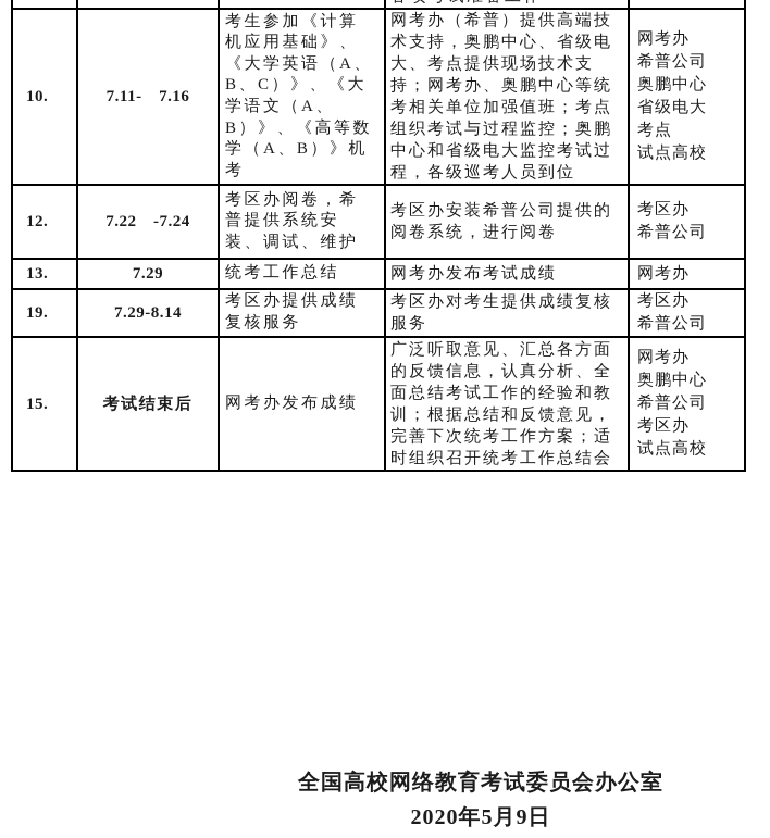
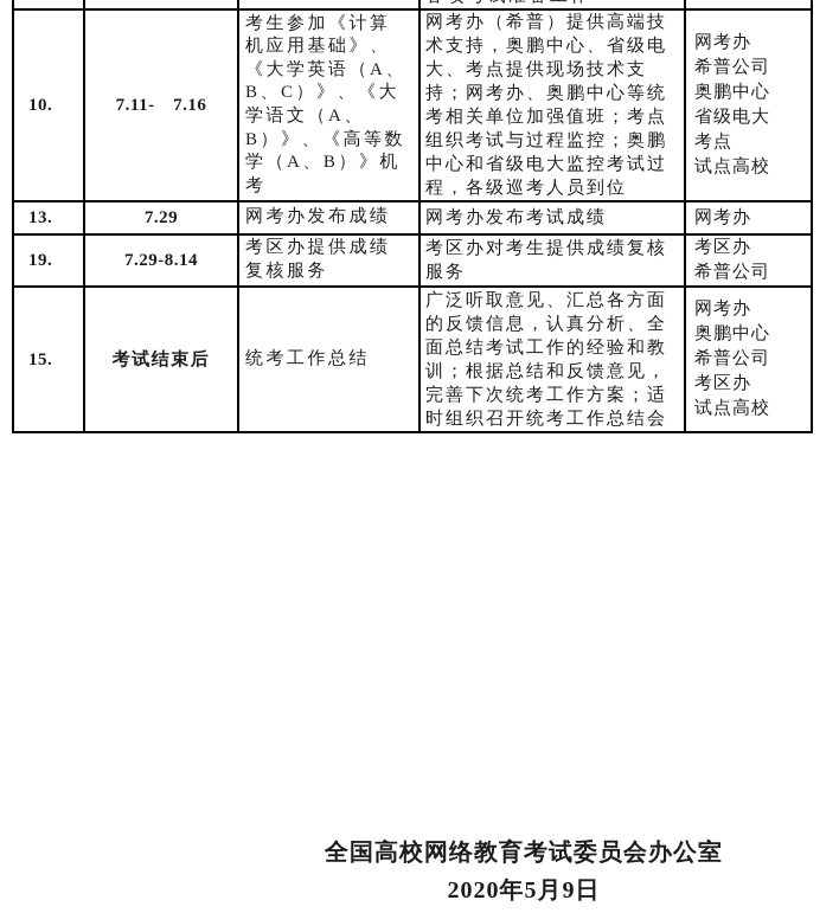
  10.	7.11- 7.16	考生参加《计算 机应用基础》、 《大学英语（A、 B、C）》、《大 学语文（A、 B）》、《高等数 学（A、B）》机 考	网考办（希普）提供高端技 术支持，奥鹏中心、省级电 大、考点提供现场技术支 持；网考办、奥鹏中心等统 考相关单位加强值班；考点 组织考试与过程监控；奥鹏 中心和省级电大监控考试过 程，各级巡考人员到位	网考办 希普公司 奥鹏中心 省级电大 考点 试点高校
- 12.	7.22 -7.24	考区办阅卷，希 普提供系统安 装、调试、维护	考区办安装希普公司提供的 阅卷系统，进行阅卷	考区办 希普公司
- 13.	7.29	统考工作总结	网考办发布考试成绩	网考办
+ 13.	7.29	网考办发布成绩	网考办发布考试成绩	网考办
  19.	7.29-8.14	考区办提供成绩 复核服务	考区办对考生提供成绩复核 服务	考区办 希普公司
- 15.	考试结束后	网考办发布成绩	广泛听取意见、汇总各方面 的反馈信息，认真分析、全 面总结考试工作的经验和教 训；根据总结和反馈意见， 完善下次统考工作方案；适 时组织召开统考工作总结会	网考办 奥鹏中心 希普公司 考区办 试点高校
+ 15.	考试结束后	统考工作总结	广泛听取意见、汇总各方面 的反馈信息，认真分析、全 面总结考试工作的经验和教 训；根据总结和反馈意见， 完善下次统考工作方案；适 时组织召开统考工作总结会	网考办 奥鹏中心 希普公司 考区办 试点高校
  全国高校网络教育考试委员会办公室
  2020年5月9日
